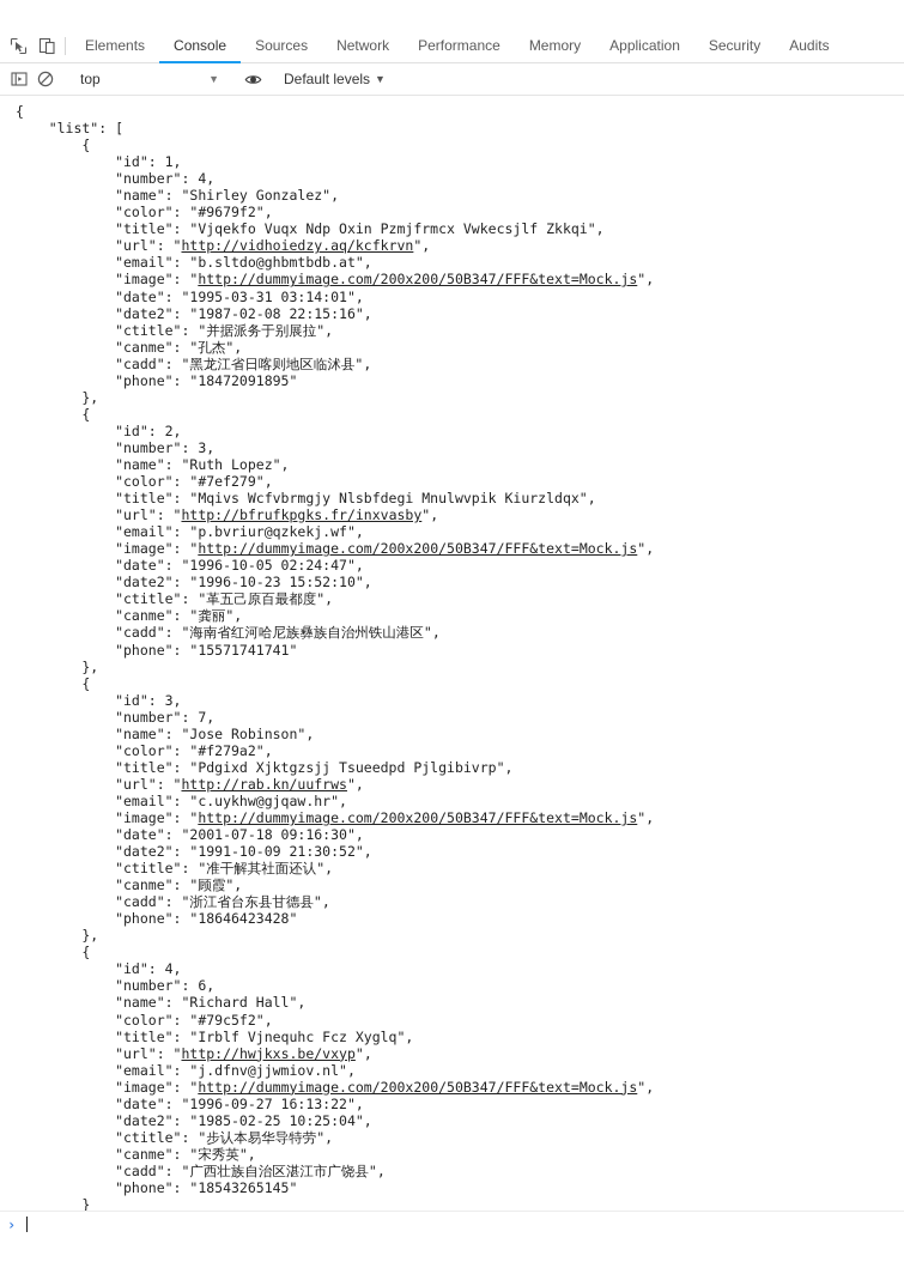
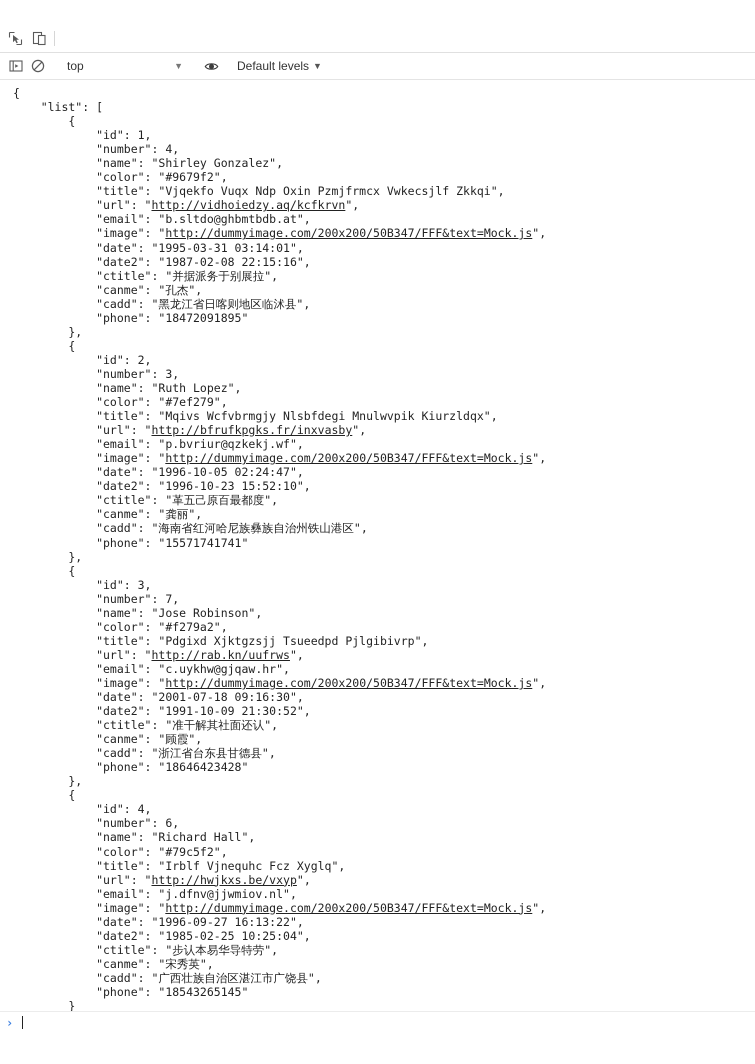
- Elements
- Console
- Sources
- Network
- Performance
- Memory
- Application
- Security
- Audits
  top
  ▼
  Default levels
  ▼
  {
  "list": [
  {
  "id": 1,
  "number": 4,
  "name": "Shirley Gonzalez",
  "color": "#9679f2",
  "title": "Vjqekfo Vuqx Ndp Oxin Pzmjfrmcx Vwkecsjlf Zkkqi",
  "url": "http://vidhoiedzy.aq/kcfkrvn",
  "email": "b.sltdo@ghbmtbdb.at",
  "image": "http://dummyimage.com/200x200/50B347/FFF&text=Mock.js",
  "date": "1995-03-31 03:14:01",
  "date2": "1987-02-08 22:15:16",
  "ctitle": "并据派务于别展拉",
  "canme": "孔杰",
  "cadd": "黑龙江省日喀则地区临沭县",
  "phone": "18472091895"
  },
  {
  "id": 2,
  "number": 3,
  "name": "Ruth Lopez",
  "color": "#7ef279",
  "title": "Mqivs Wcfvbrmgjy Nlsbfdegi Mnulwvpik Kiurzldqx",
  "url": "http://bfrufkpgks.fr/inxvasby",
  "email": "p.bvriur@qzkekj.wf",
  "image": "http://dummyimage.com/200x200/50B347/FFF&text=Mock.js",
  "date": "1996-10-05 02:24:47",
  "date2": "1996-10-23 15:52:10",
  "ctitle": "革五己原百最都度",
  "canme": "龚丽",
  "cadd": "海南省红河哈尼族彝族自治州铁山港区",
  "phone": "15571741741"
  },
  {
  "id": 3,
  "number": 7,
  "name": "Jose Robinson",
  "color": "#f279a2",
  "title": "Pdgixd Xjktgzsjj Tsueedpd Pjlgibivrp",
  "url": "http://rab.kn/uufrws",
  "email": "c.uykhw@gjqaw.hr",
  "image": "http://dummyimage.com/200x200/50B347/FFF&text=Mock.js",
  "date": "2001-07-18 09:16:30",
  "date2": "1991-10-09 21:30:52",
  "ctitle": "准干解其社面还认",
  "canme": "顾霞",
  "cadd": "浙江省台东县甘德县",
  "phone": "18646423428"
  },
  {
  "id": 4,
  "number": 6,
  "name": "Richard Hall",
  "color": "#79c5f2",
  "title": "Irblf Vjnequhc Fcz Xyglq",
  "url": "http://hwjkxs.be/vxyp",
  "email": "j.dfnv@jjwmiov.nl",
  "image": "http://dummyimage.com/200x200/50B347/FFF&text=Mock.js",
  "date": "1996-09-27 16:13:22",
  "date2": "1985-02-25 10:25:04",
  "ctitle": "步认本易华导特劳",
  "canme": "宋秀英",
  "cadd": "广西壮族自治区湛江市广饶县",
  "phone": "18543265145"
  }
  ›
